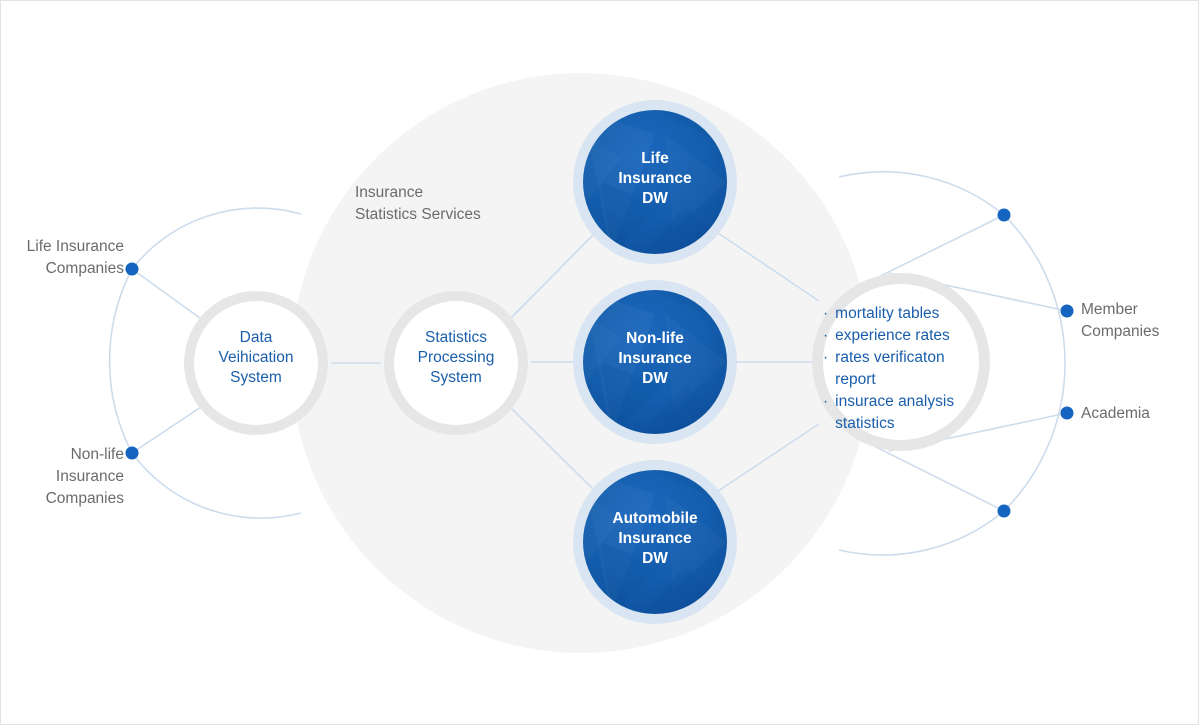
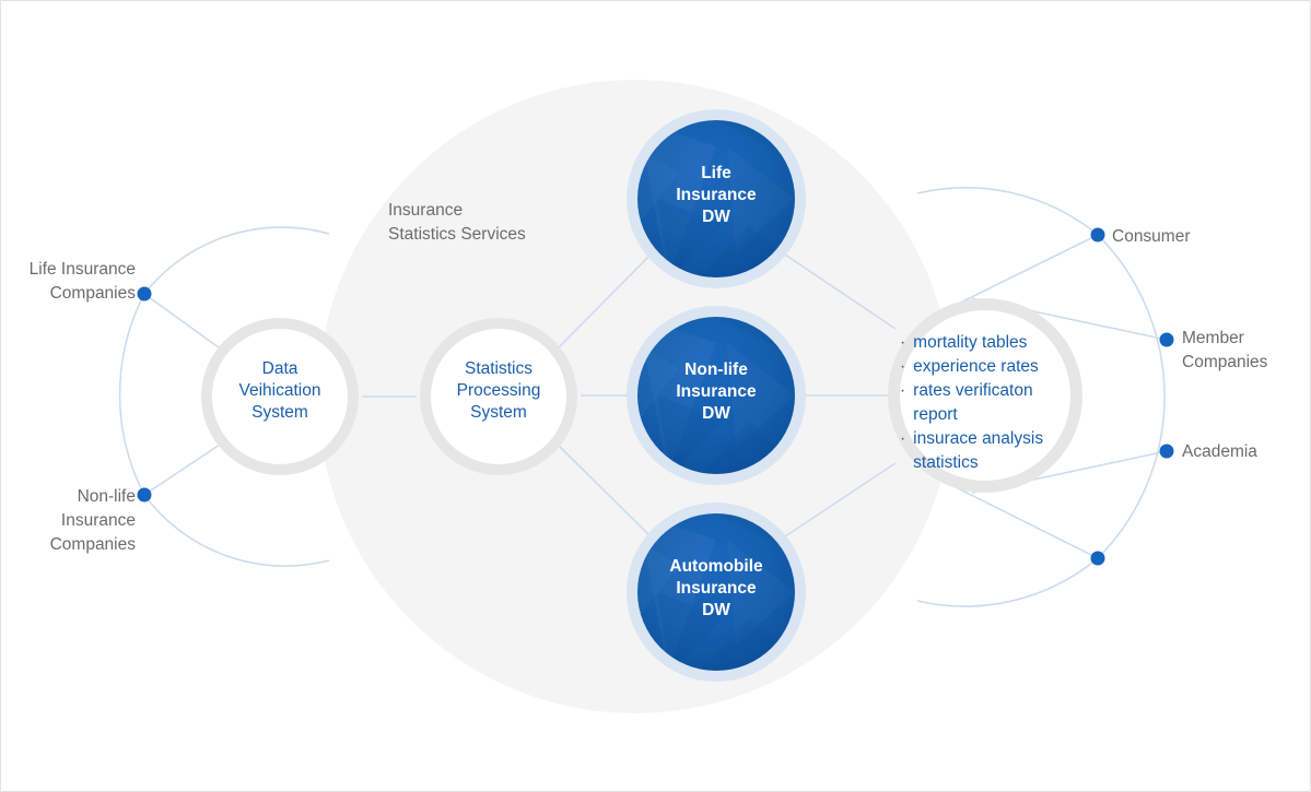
  Insurance
  Statistics Services
  Life Insurance
  Companies
  Non-life
  Insurance
  Companies
  Data
  Veihication
  System
  Statistics
  Processing
  System
  Life
  Insurance
  DW
  Non-life
  Insurance
  DW
  Automobile
  Insurance
  DW
  ·
  mortality tables
  ·
  experience rates
  ·
  rates verificaton
  report
  ·
  insurace analysis
  statistics
+ Consumer
  Member
  Companies
  Academia
